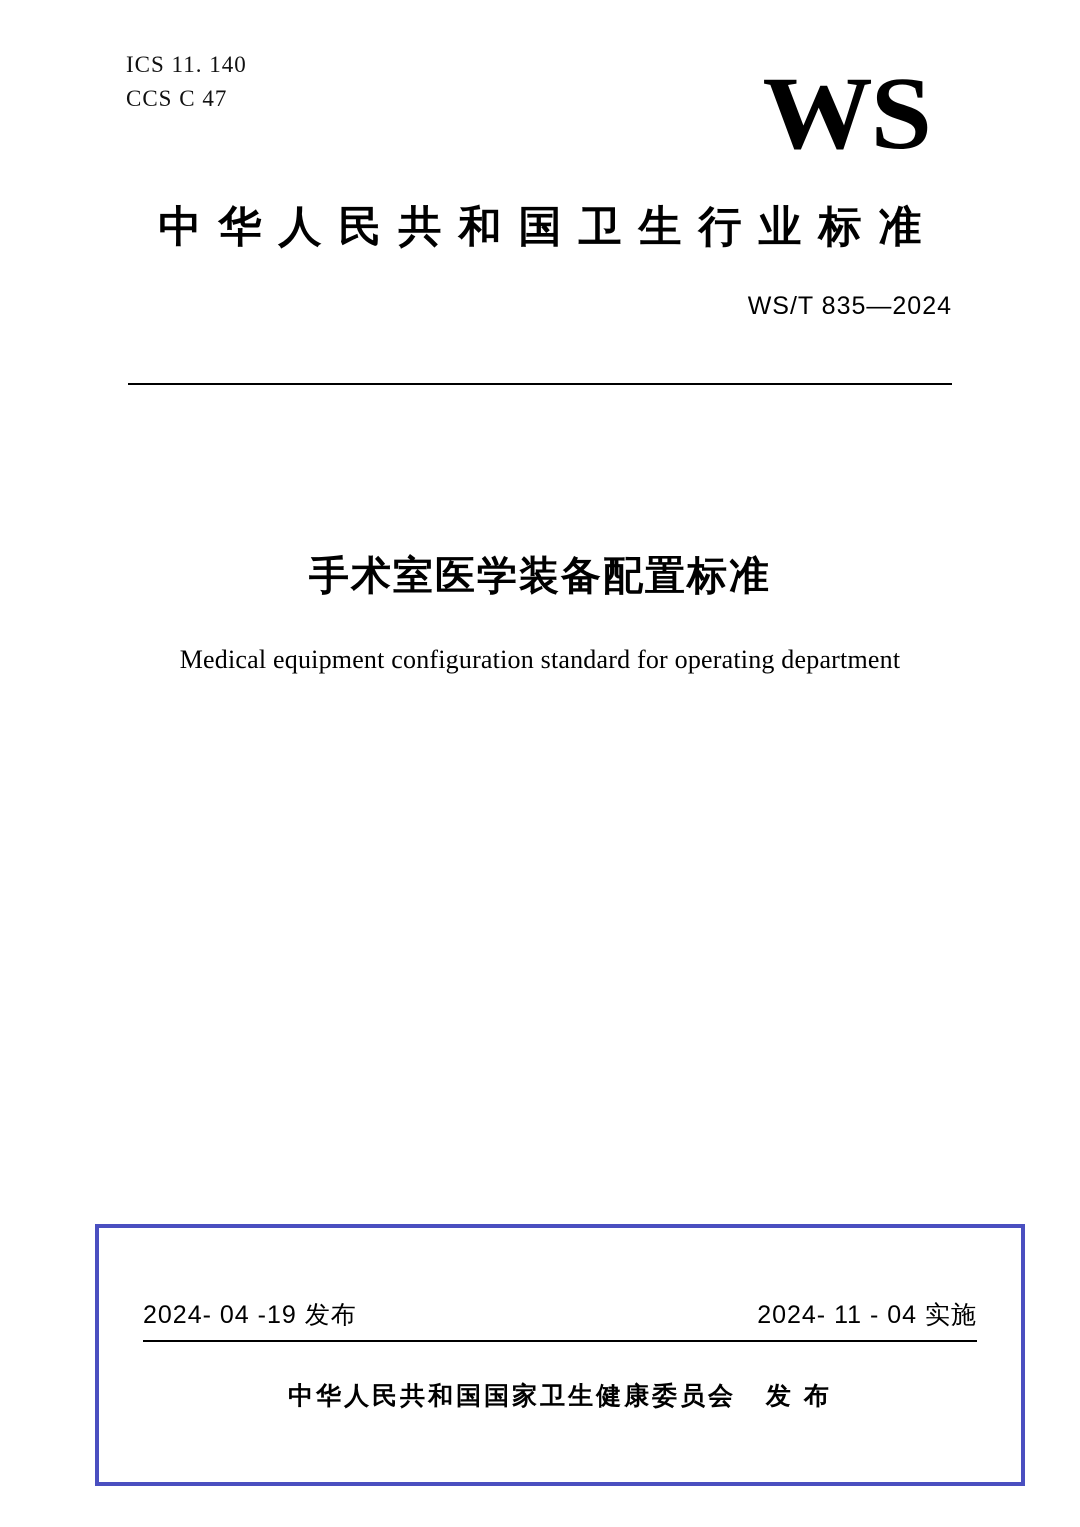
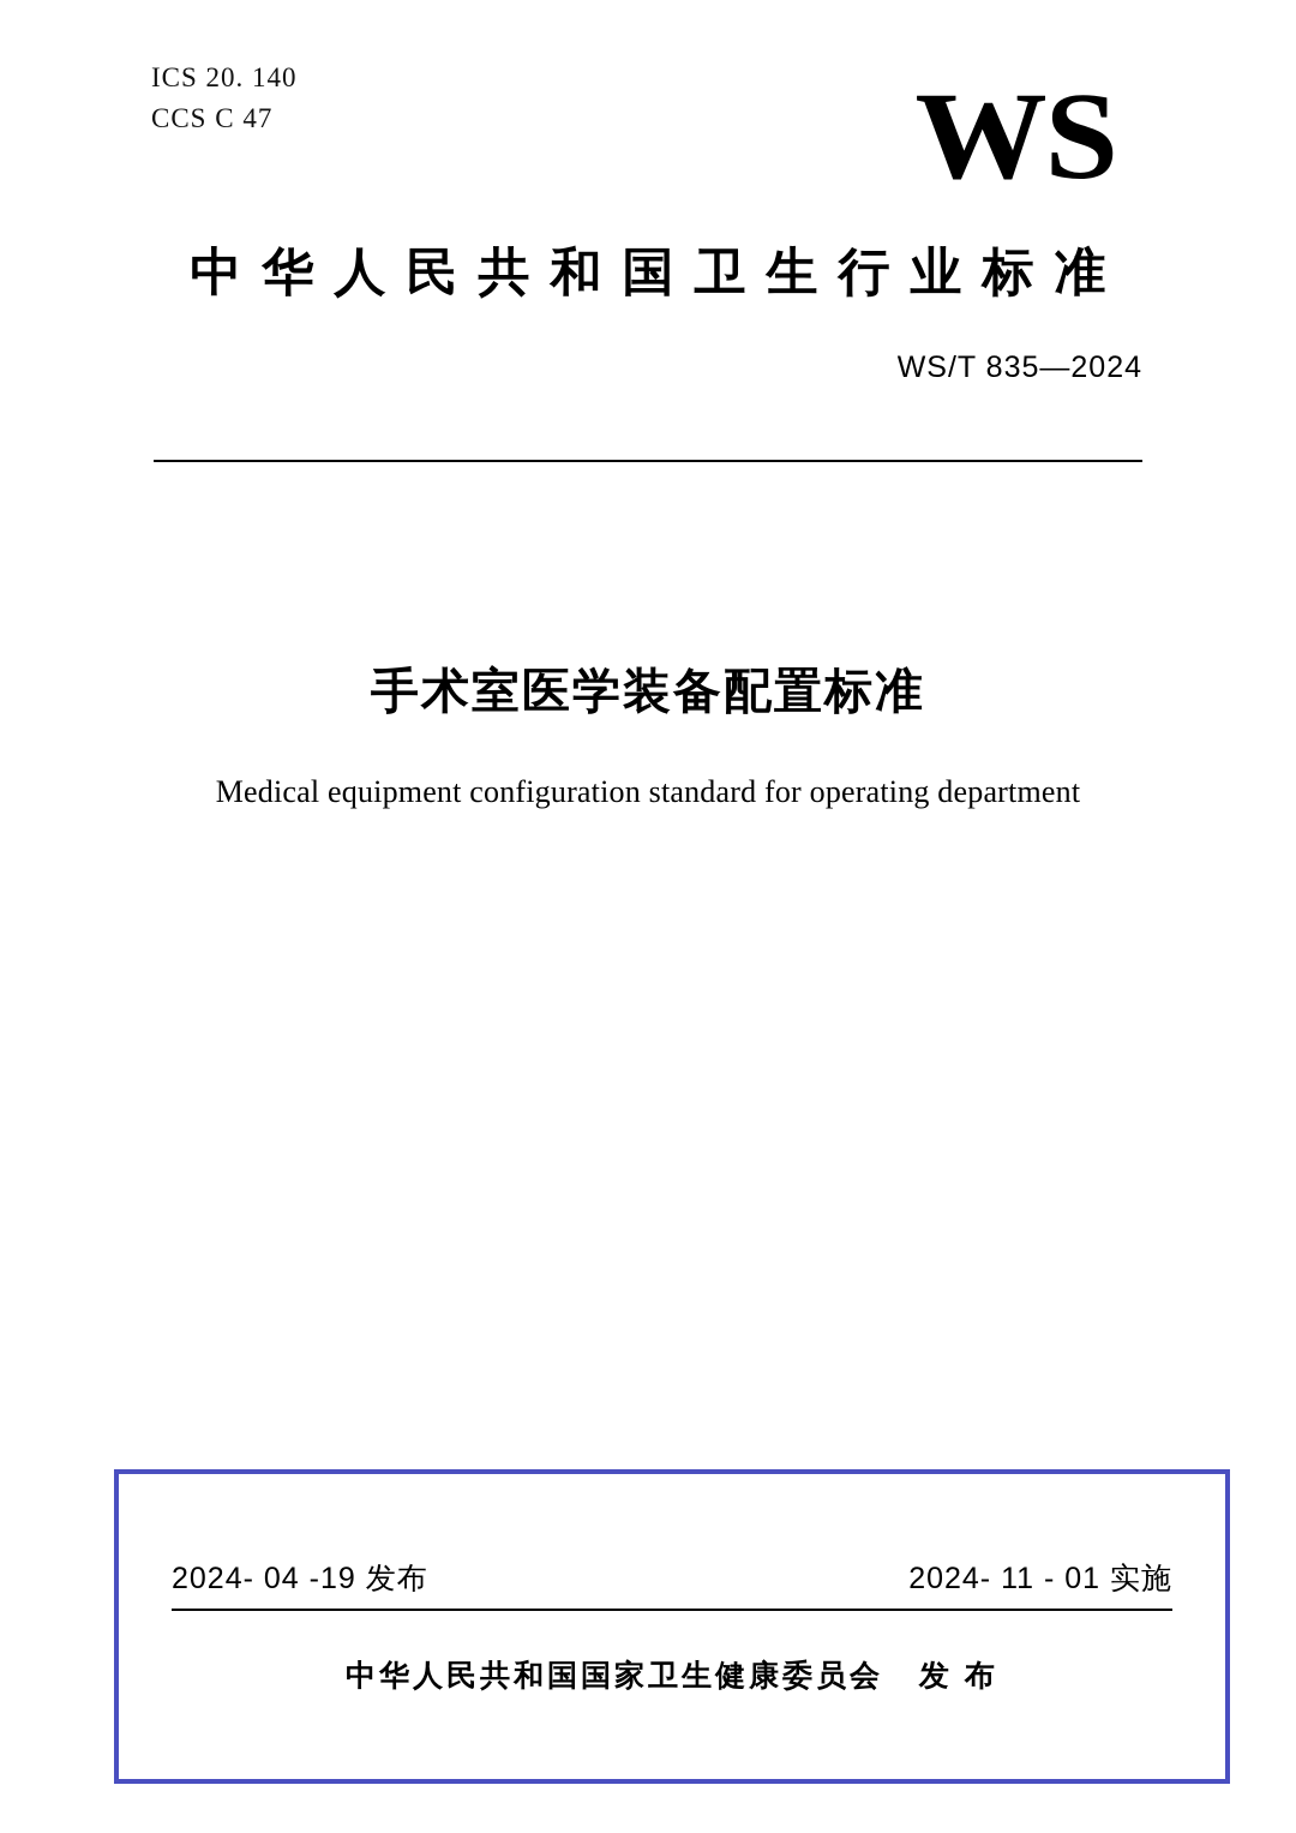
- ICS 11. 140
+ ICS 20. 140
  CCS C 47
  WS
  中华人民共和国卫生行业标准
  WS/T 835—2024
  手术室医学装备配置标准
  Medical equipment configuration standard for operating department
  2024- 04 -19 发布
- 2024- 11 - 04 实施
+ 2024- 11 - 01 实施
  中华人民共和国国家卫生健康委员会 发 布
